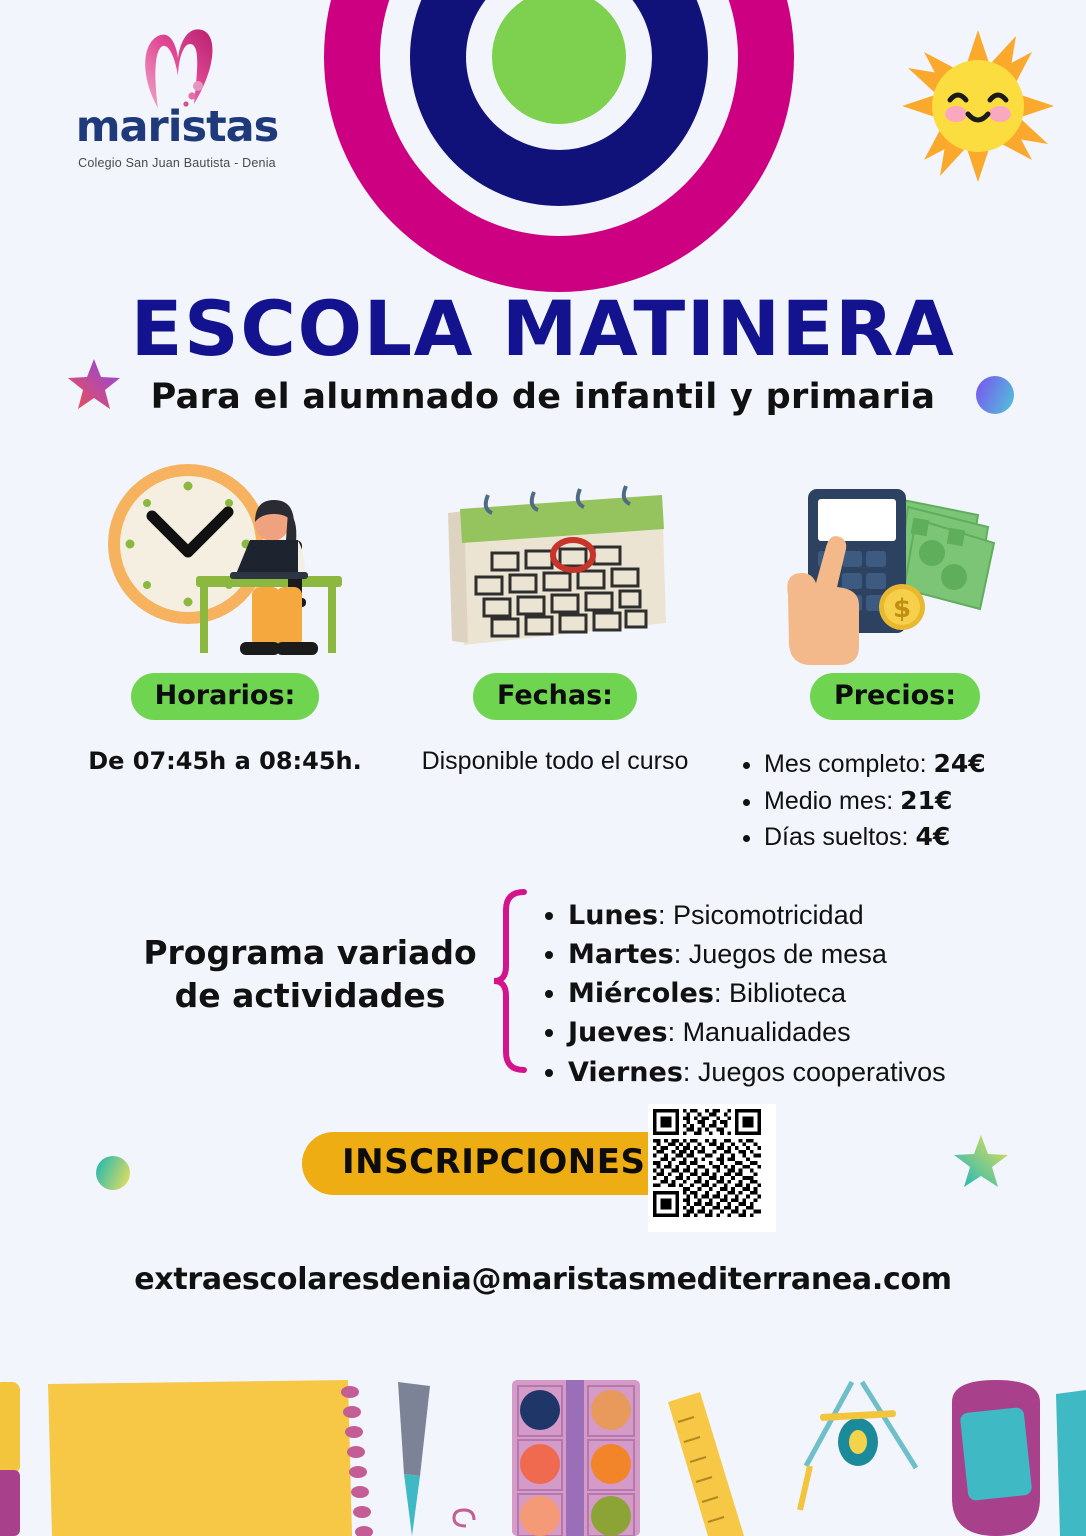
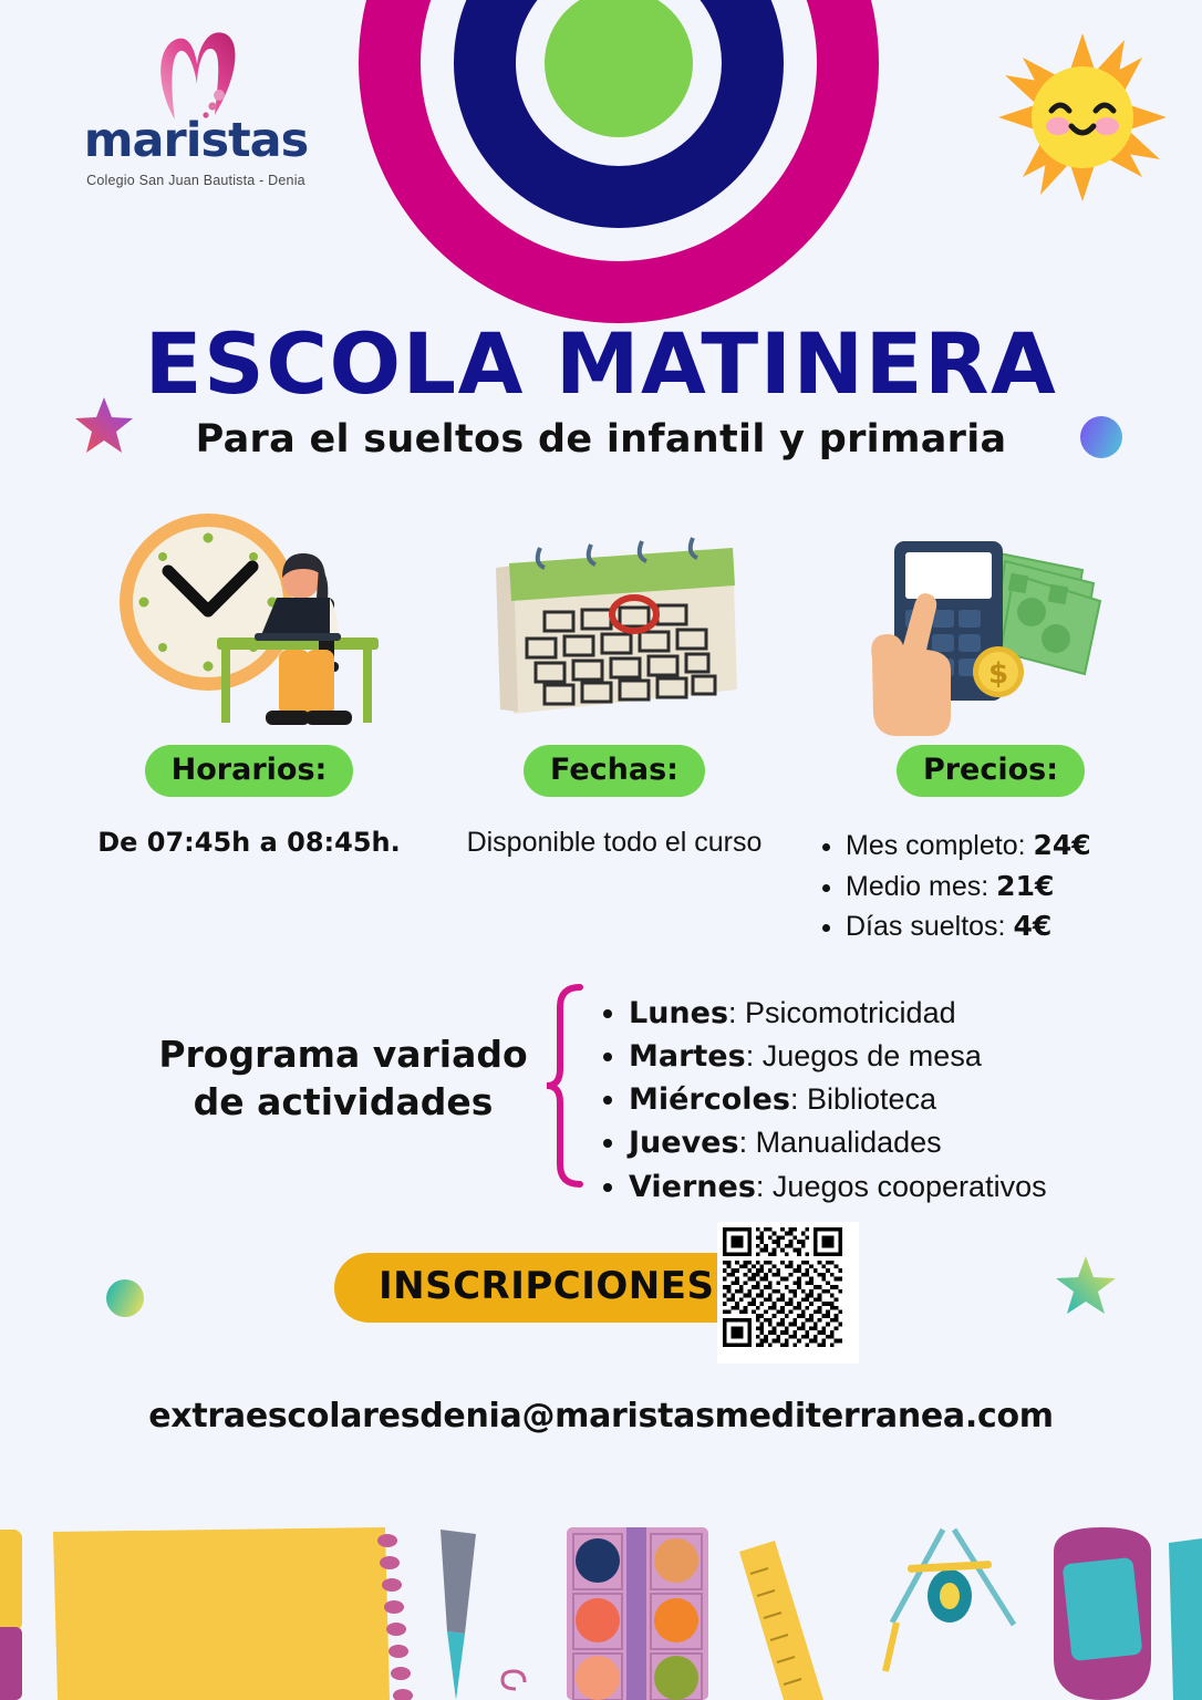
  maristas
  Colegio San Juan Bautista - Denia
  ESCOLA MATINERA
- Para el alumnado de infantil y primaria
+ Para el sueltos de infantil y primaria
  Horarios:
  De 07:45h a 08:45h.
  Fechas:
  Disponible todo el curso
  $
  Precios:
  Mes completo: 24€
  Medio mes: 21€
  Días sueltos: 4€
  Programa variado
  de actividades
  Lunes: Psicomotricidad
  Martes: Juegos de mesa
  Miércoles: Biblioteca
  Jueves: Manualidades
  Viernes: Juegos cooperativos
  INSCRIPCIONES
  extraescolaresdenia@maristasmediterranea.com
